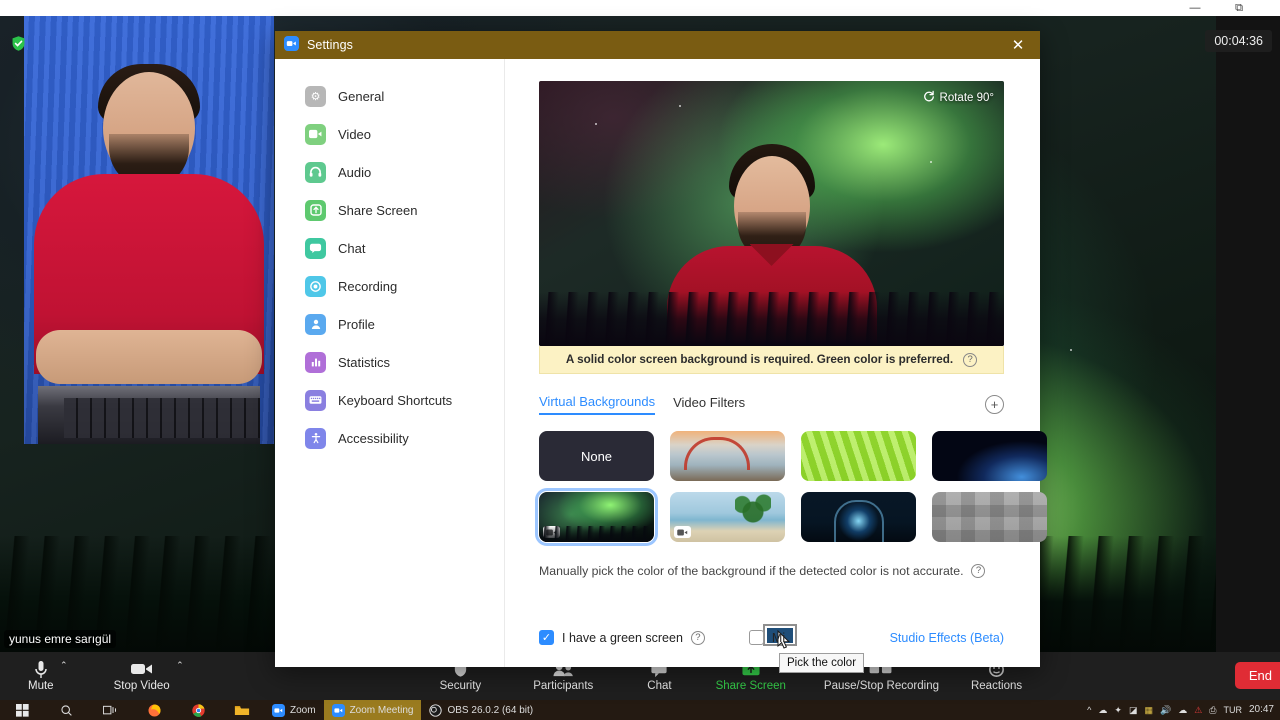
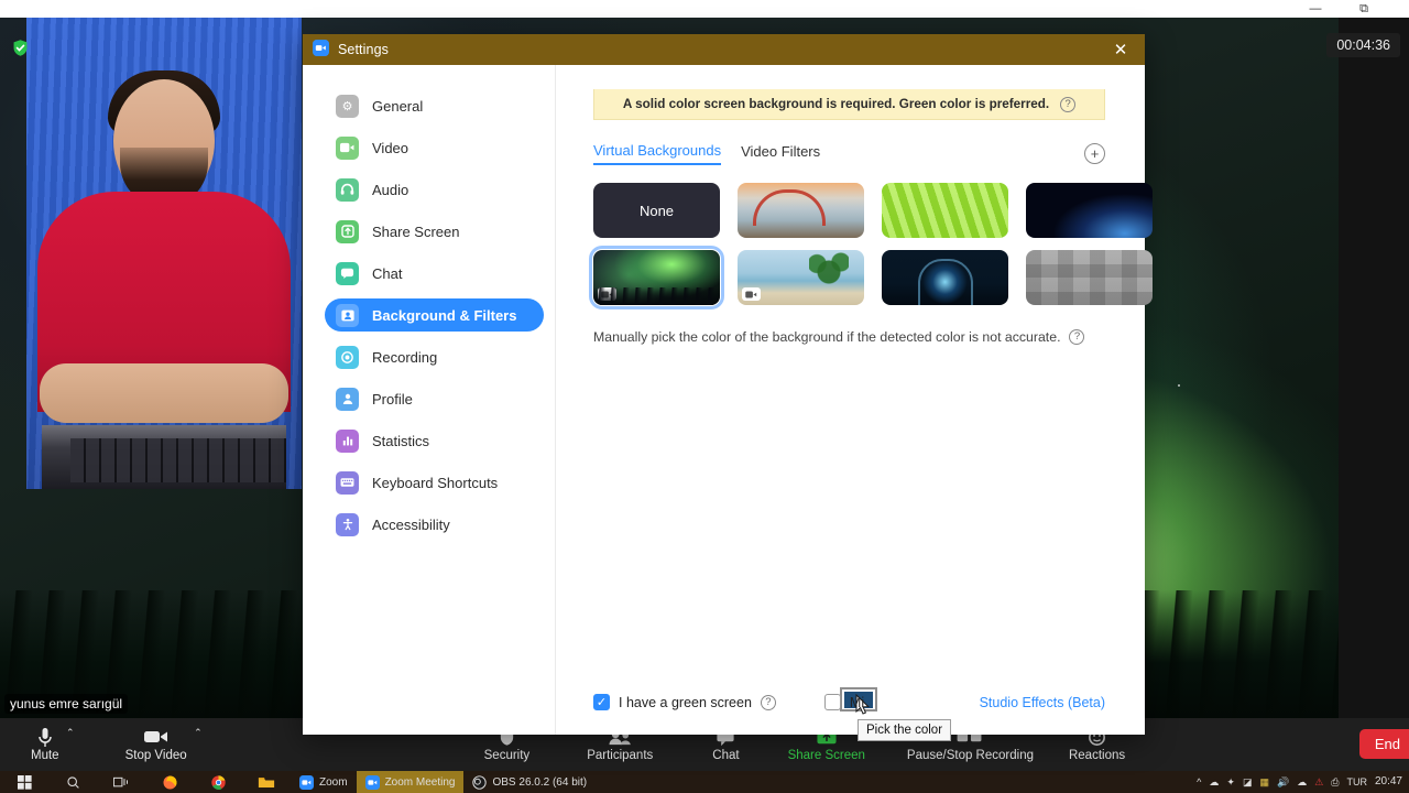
  yunus emre sarıgül
  00:04:36
  —
  ⧉
  Mute
  ⌃
  Stop Video
  ⌃
  Security
  Participants
  Chat
  Share Screen
  Pause/Stop Recording
  Reactions
  End
  Zoom
  Zoom Meeting
  OBS 26.0.2 (64 bit)
  ^
  ☁
  ✦
  ◪
  ▦
  🔊
  ☁
  ⚠
  ⎙
  TUR
  20:47
  Settings
  ✕
  ⚙
  General
  Video
  Audio
  Share Screen
  Chat
+ Background & Filters
  Recording
  Profile
  Statistics
  Keyboard Shortcuts
  Accessibility
- Rotate 90°
  A solid color screen background is required. Green color is preferred.
  ?
  Virtual Backgrounds
  Video Filters
  +
  None
  Manually pick the color of the background if the detected color is not accurate.
  ?
  Pick the color
  ✓
  I have a green screen
  ?
  Mi
  Studio Effects (Beta)
